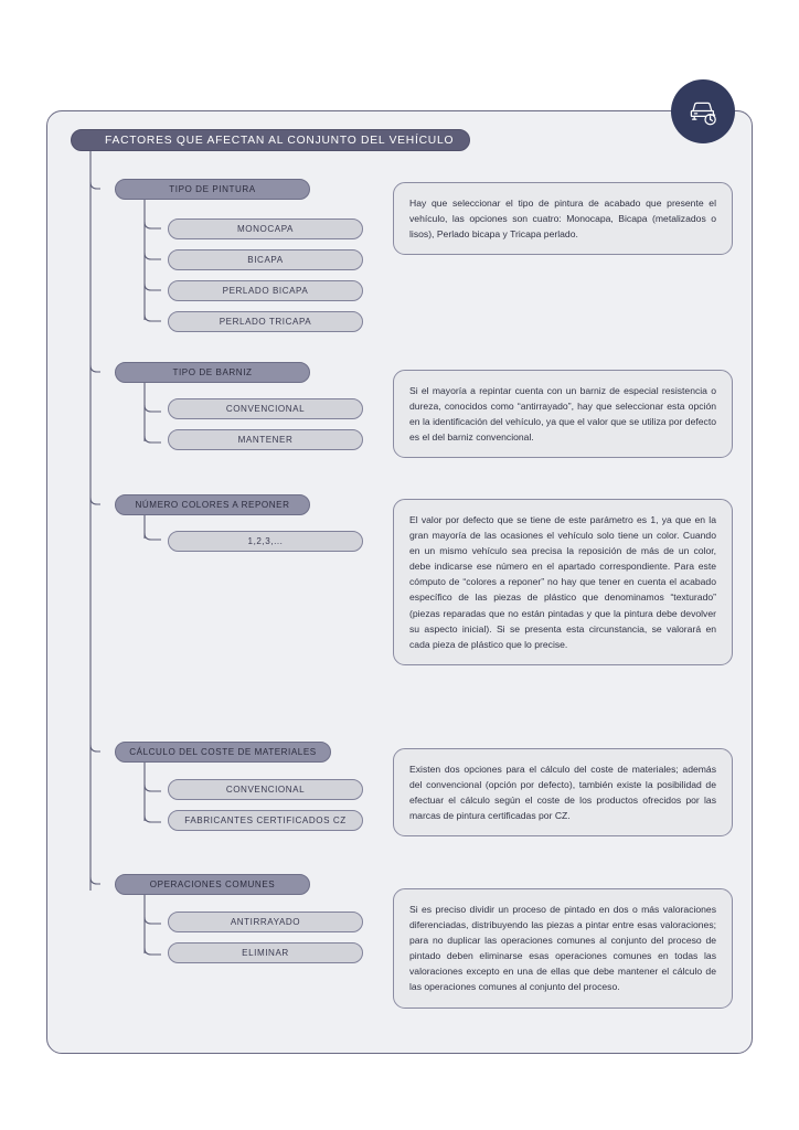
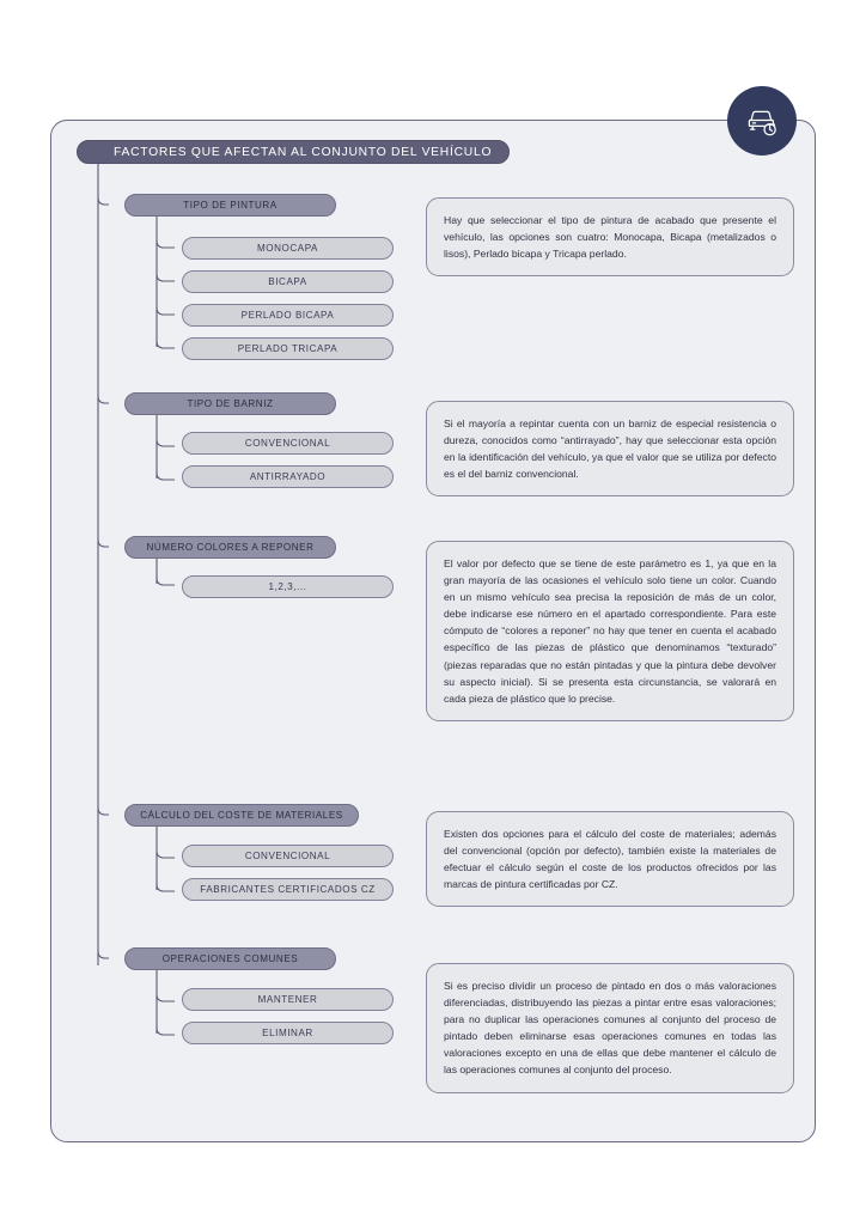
  FACTORES QUE AFECTAN AL CONJUNTO DEL VEHÍCULO
  TIPO DE PINTURA
  MONOCAPA
  BICAPA
  PERLADO BICAPA
  PERLADO TRICAPA
  Hay que seleccionar el tipo de pintura de acabado que presente el vehículo, las opciones son cuatro: Monocapa, Bicapa (metalizados o lisos), Perlado bicapa y Tricapa perlado.
  TIPO DE BARNIZ
  CONVENCIONAL
- MANTENER
+ ANTIRRAYADO
  Si el mayoría a repintar cuenta con un barniz de especial resistencia o dureza, conocidos como “antirrayado”, hay que seleccionar esta opción en la identificación del vehículo, ya que el valor que se utiliza por defecto es el del barniz convencional.
  NÚMERO COLORES A REPONER
  1,2,3,...
  El valor por defecto que se tiene de este parámetro es 1, ya que en la gran mayoría de las ocasiones el vehículo solo tiene un color. Cuando en un mismo vehículo sea precisa la reposición de más de un color, debe indicarse ese número en el apartado correspondiente. Para este cómputo de “colores a reponer” no hay que tener en cuenta el acabado específico de las piezas de plástico que denominamos “texturado” (piezas reparadas que no están pintadas y que la pintura debe devolver su aspecto inicial). Si se presenta esta circunstancia, se valorará en cada pieza de plástico que lo precise.
  CÁLCULO DEL COSTE DE MATERIALES
  CONVENCIONAL
  FABRICANTES CERTIFICADOS CZ
- Existen dos opciones para el cálculo del coste de materiales; además del convencional (opción por defecto), también existe la posibilidad de efectuar el cálculo según el coste de los productos ofrecidos por las marcas de pintura certificadas por CZ.
+ Existen dos opciones para el cálculo del coste de materiales; además del convencional (opción por defecto), también existe la materiales de efectuar el cálculo según el coste de los productos ofrecidos por las marcas de pintura certificadas por CZ.
  OPERACIONES COMUNES
- ANTIRRAYADO
+ MANTENER
  ELIMINAR
  Si es preciso dividir un proceso de pintado en dos o más valoraciones diferenciadas, distribuyendo las piezas a pintar entre esas valoraciones; para no duplicar las operaciones comunes al conjunto del proceso de pintado deben eliminarse esas operaciones comunes en todas las valoraciones excepto en una de ellas que debe mantener el cálculo de las operaciones comunes al conjunto del proceso.
